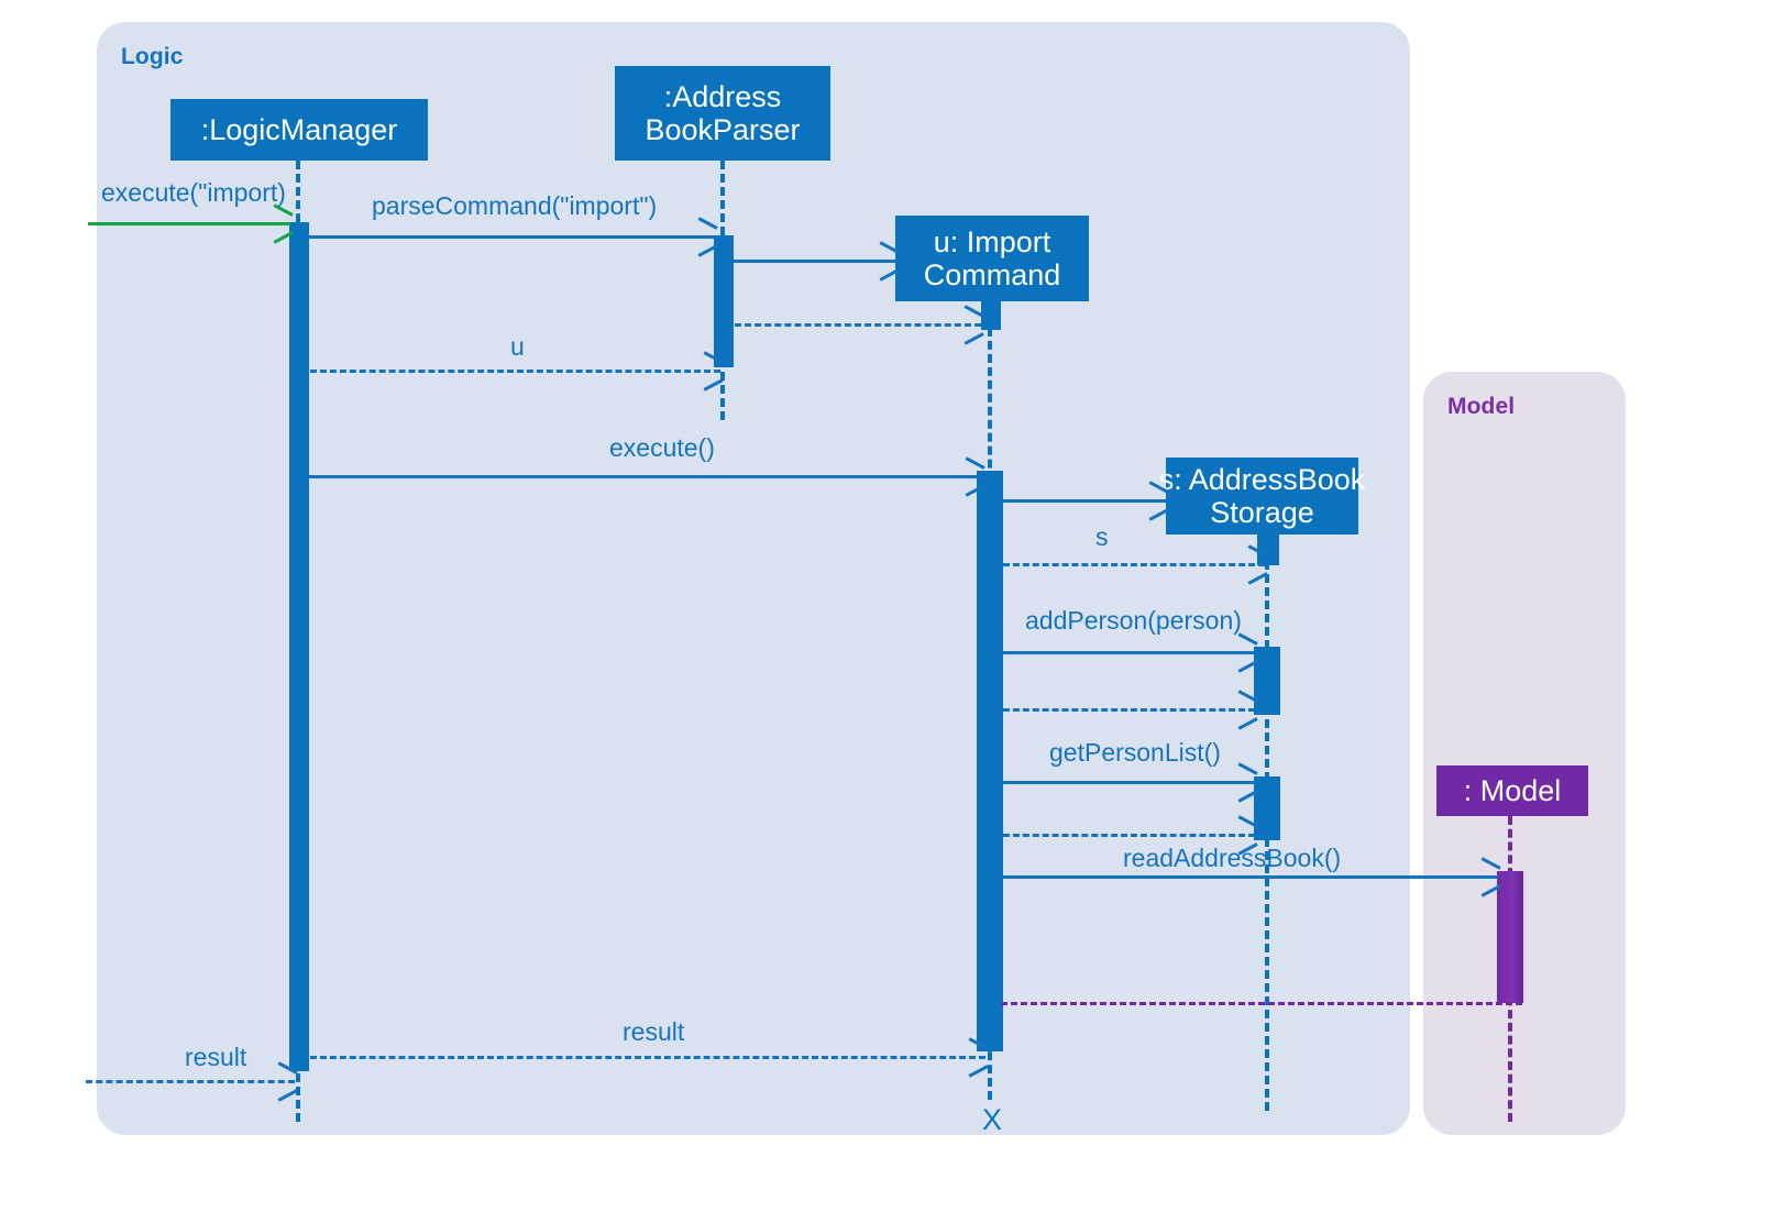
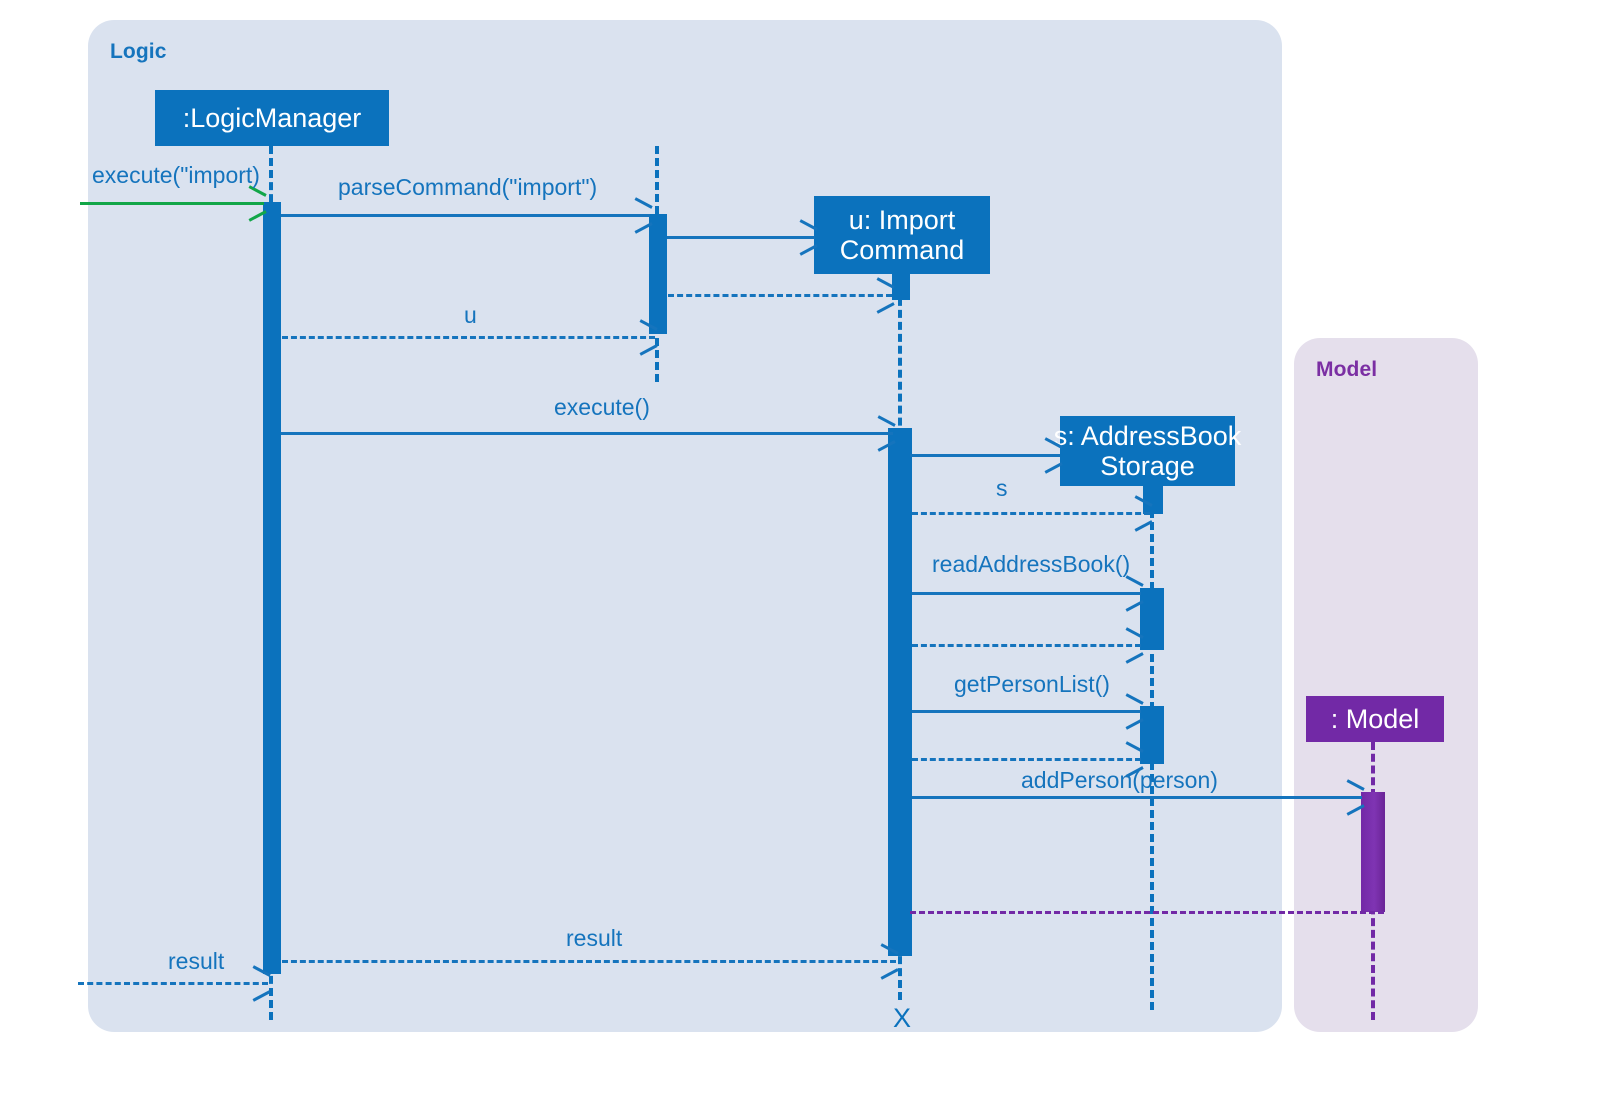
  Logic
  Model
  :LogicManager
- :Address
- BookParser
  u: Import
  Command
  s: AddressBook
  Storage
  : Model
  execute("import)
  parseCommand("import")
  u
  execute()
  s
- addPerson(person)
+ readAddressBook()
  getPersonList()
- readAddressBook()
+ addPerson(person)
  result
  result
  X
